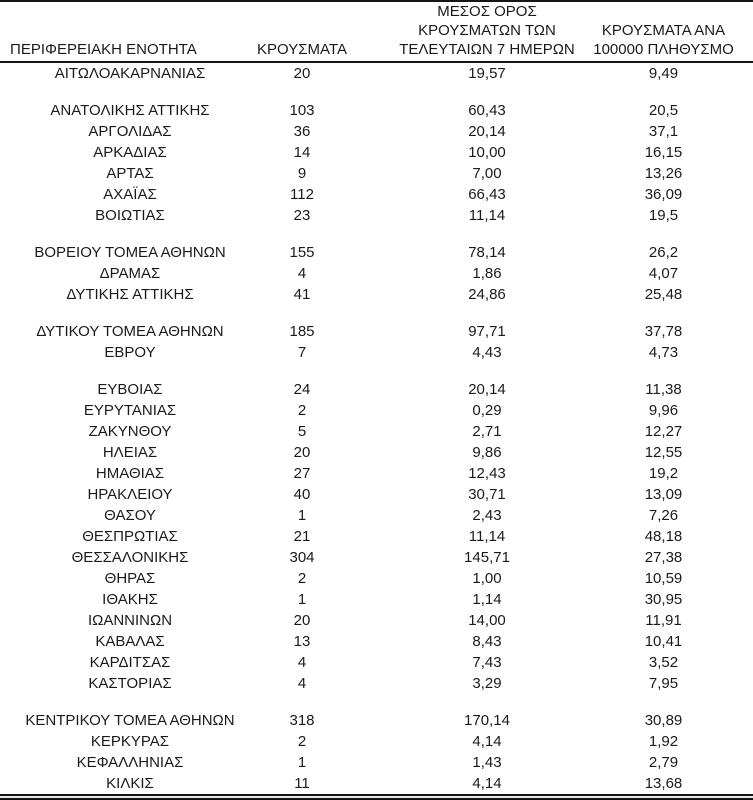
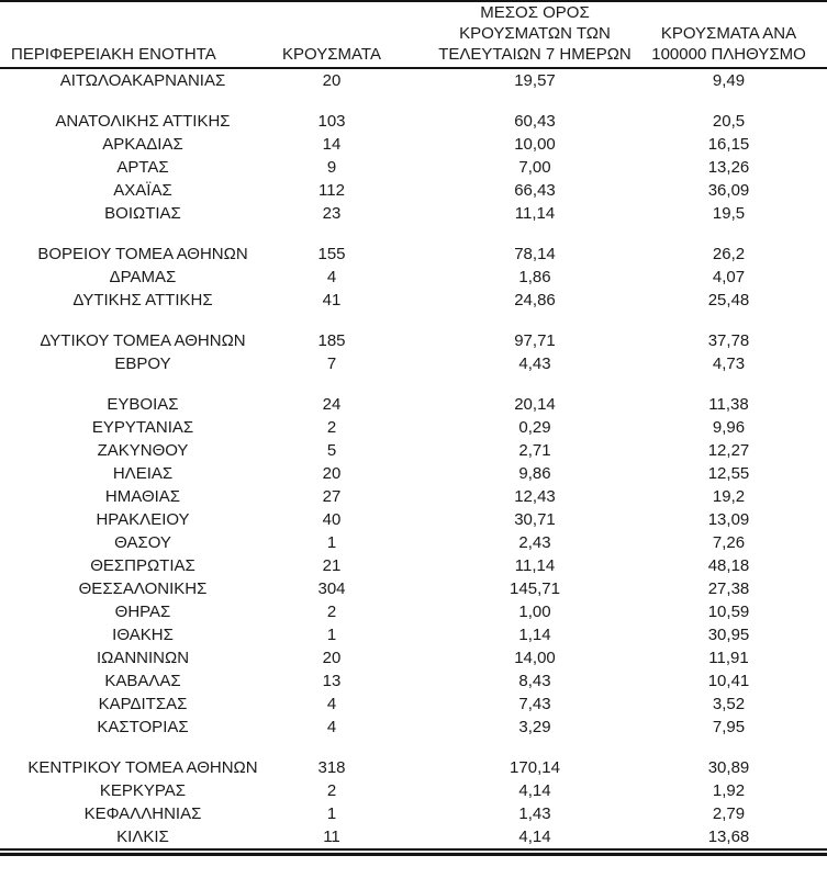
  ΠΕΡΙΦΕΡΕΙΑΚΗ ΕΝΟΤΗΤΑ	ΚΡΟΥΣΜΑΤΑ	ΜΕΣΟΣ ΟΡΟΣ ΚΡΟΥΣΜΑΤΩΝ ΤΩΝ ΤΕΛΕΥΤΑΙΩΝ 7 ΗΜΕΡΩΝ	ΚΡΟΥΣΜΑΤΑ ΑΝΑ 100000 ΠΛΗΘΥΣΜΟ
  ΑΙΤΩΛΟΑΚΑΡΝΑΝΙΑΣ	20	19,57	9,49
  ΑΝΑΤΟΛΙΚΗΣ ΑΤΤΙΚΗΣ	103	60,43	20,5
- ΑΡΓΟΛΙΔΑΣ	36	20,14	37,1
  ΑΡΚΑΔΙΑΣ	14	10,00	16,15
  ΑΡΤΑΣ	9	7,00	13,26
  ΑΧΑΪΑΣ	112	66,43	36,09
  ΒΟΙΩΤΙΑΣ	23	11,14	19,5
  ΒΟΡΕΙΟΥ ΤΟΜΕΑ ΑΘΗΝΩΝ	155	78,14	26,2
  ΔΡΑΜΑΣ	4	1,86	4,07
  ΔΥΤΙΚΗΣ ΑΤΤΙΚΗΣ	41	24,86	25,48
  ΔΥΤΙΚΟΥ ΤΟΜΕΑ ΑΘΗΝΩΝ	185	97,71	37,78
  ΕΒΡΟΥ	7	4,43	4,73
  ΕΥΒΟΙΑΣ	24	20,14	11,38
  ΕΥΡΥΤΑΝΙΑΣ	2	0,29	9,96
  ΖΑΚΥΝΘΟΥ	5	2,71	12,27
  ΗΛΕΙΑΣ	20	9,86	12,55
  ΗΜΑΘΙΑΣ	27	12,43	19,2
  ΗΡΑΚΛΕΙΟΥ	40	30,71	13,09
  ΘΑΣΟΥ	1	2,43	7,26
  ΘΕΣΠΡΩΤΙΑΣ	21	11,14	48,18
  ΘΕΣΣΑΛΟΝΙΚΗΣ	304	145,71	27,38
  ΘΗΡΑΣ	2	1,00	10,59
  ΙΘΑΚΗΣ	1	1,14	30,95
  ΙΩΑΝΝΙΝΩΝ	20	14,00	11,91
  ΚΑΒΑΛΑΣ	13	8,43	10,41
  ΚΑΡΔΙΤΣΑΣ	4	7,43	3,52
  ΚΑΣΤΟΡΙΑΣ	4	3,29	7,95
  ΚΕΝΤΡΙΚΟΥ ΤΟΜΕΑ ΑΘΗΝΩΝ	318	170,14	30,89
  ΚΕΡΚΥΡΑΣ	2	4,14	1,92
  ΚΕΦΑΛΛΗΝΙΑΣ	1	1,43	2,79
  ΚΙΛΚΙΣ	11	4,14	13,68
